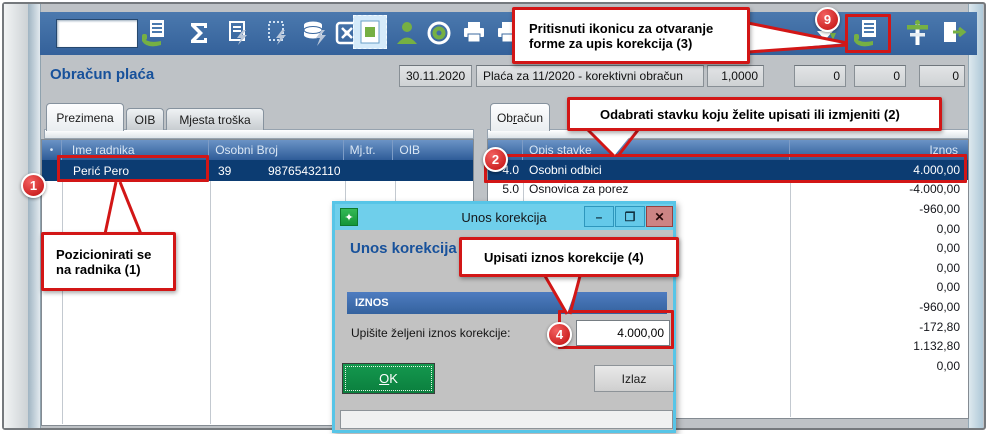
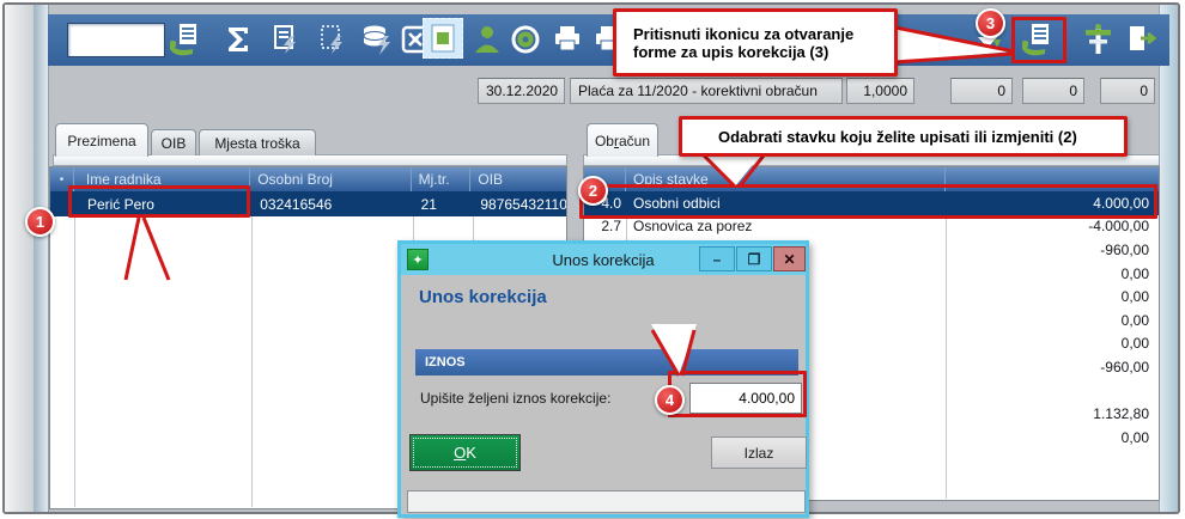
- Obračun plaća
- 30.11.2020
+ 30.12.2020
  Plaća za 11/2020 - korektivni obračun
  1,0000
  0
  0
  0
  Prezimena
  OIB
  Mjesta troška
  •
  Ime radnika
  Osobni Broj
  Mj.tr.
  OIB
  Perić Pero
+ 032416546
- 39
+ 21
  98765432110
  Obračun
  Opis stavke
- Iznos
  4.0
  Osobni odbici
  4.000,00
- 5.0
+ 2.7
  Osnovica za porez
  -4.000,00
  -960,00
  0,00
  0,00
  0,00
  0,00
  -960,00
- -172,80
  1.132,80
  0,00
  ✦
  Unos korekcija
  –
  ❒
  ✕
  Unos korekcija
  IZNOS
  Upišite željeni iznos korekcije:
  4.000,00
  OK
  Izlaz
  Pritisnuti ikonicu za otvaranje
  forme za upis korekcija (3)
  Odabrati stavku koju želite upisati ili izmjeniti (2)
- Pozicionirati se
- na radnika (1)
- Upisati iznos korekcije (4)
  1
  2
- 9
+ 3
  4
